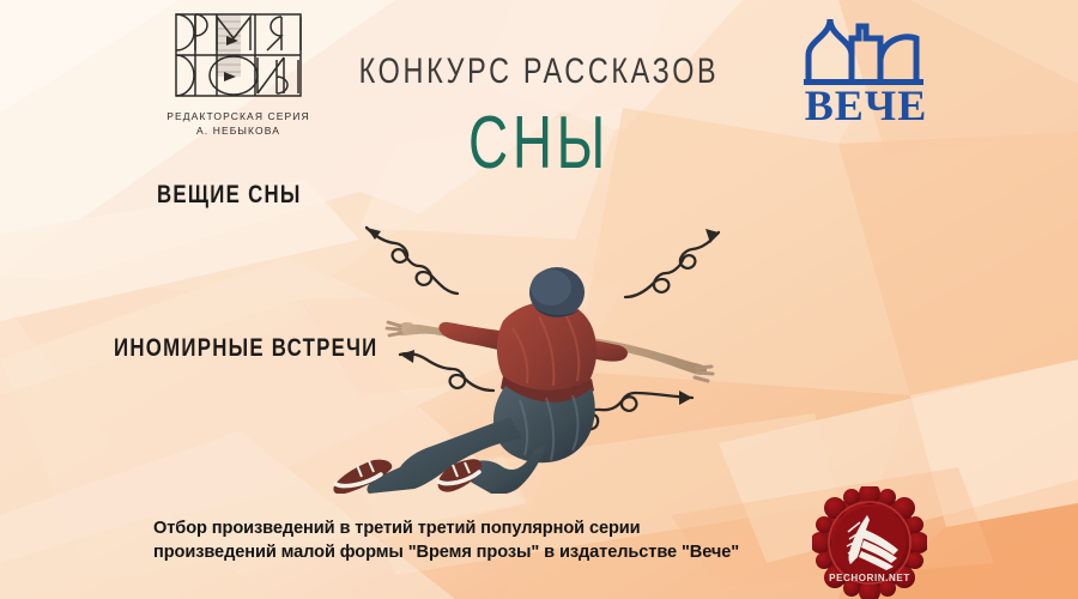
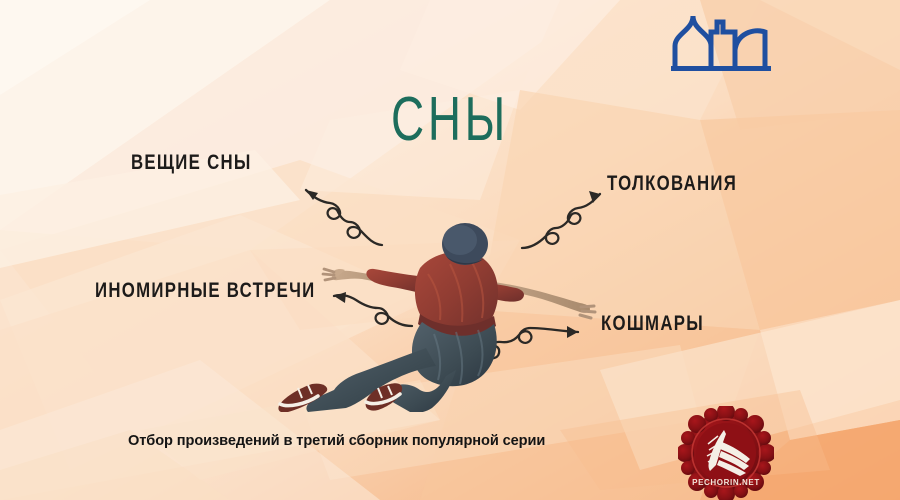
- РЕДАКТОРСКАЯ СЕРИЯ
- А. НЕБЫКОВА
- ВЕЧЕ
- КОНКУРС РАССКАЗОВ
  СНЫ
  ВЕЩИЕ СНЫ
+ ТОЛКОВАНИЯ
  ИНОМИРНЫЕ ВСТРЕЧИ
+ КОШМАРЫ
- Отбор произведений в третий третий популярной серии
+ Отбор произведений в третий сборник популярной серии
- произведений малой формы "Время прозы" в издательстве "Вече"
  PECHORIN.NET
